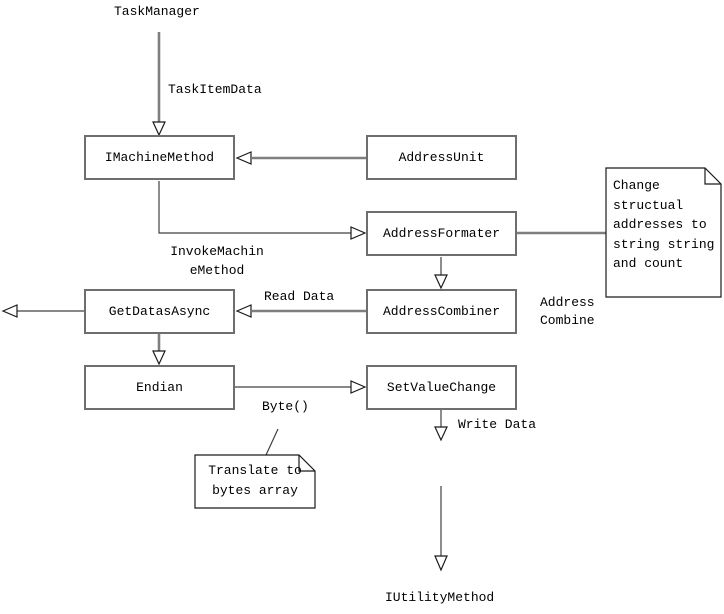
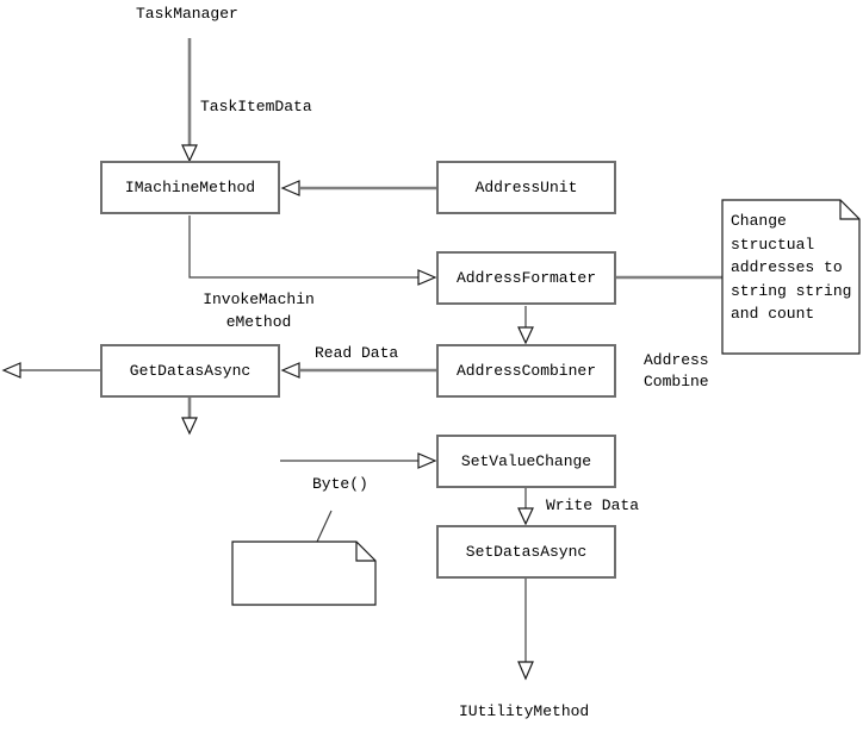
  IMachineMethod
  AddressUnit
  AddressFormater
  AddressCombiner
  GetDatasAsync
- Endian
  SetValueChange
+ SetDatasAsync
  TaskManager
  TaskItemData
  InvokeMachineMethod
  Read Data
  Address Combine
  Byte()
  Write Data
  IUtilityMethod
  Change structual addresses to string string and count
- Translate to bytes array
